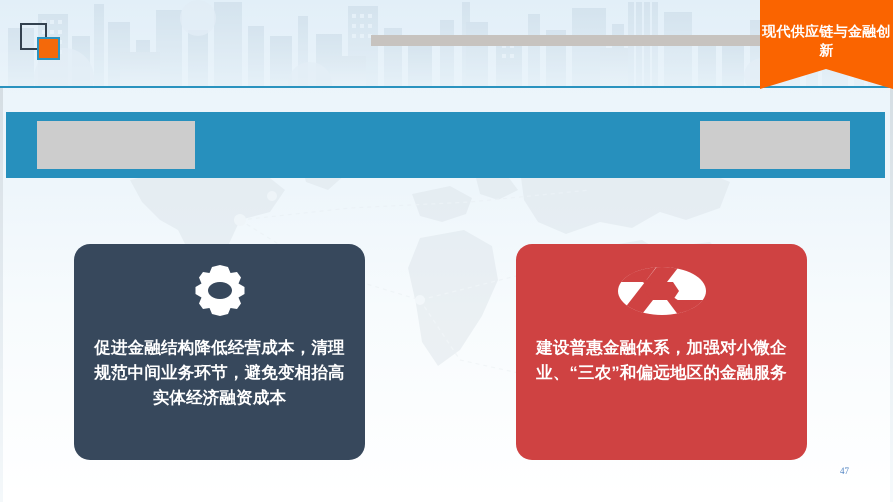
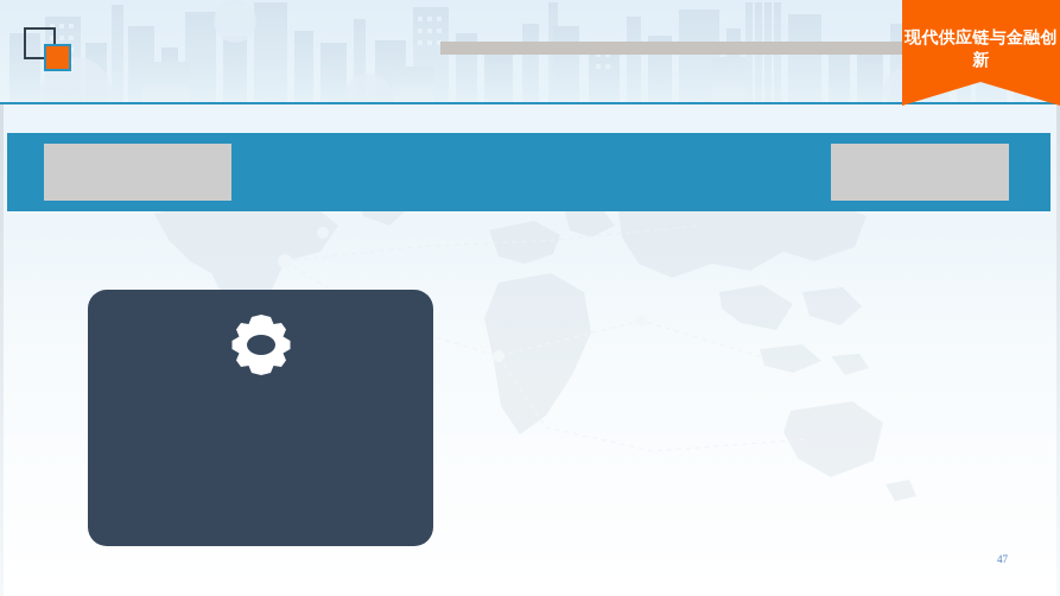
  现代供应链与金融创新
- 促进金融结构降低经营成本，清理规范中间业务环节，避免变相抬高实体经济融资成本
- 建设普惠金融体系，加强对小微企业、“三农”和偏远地区的金融服务
  47
